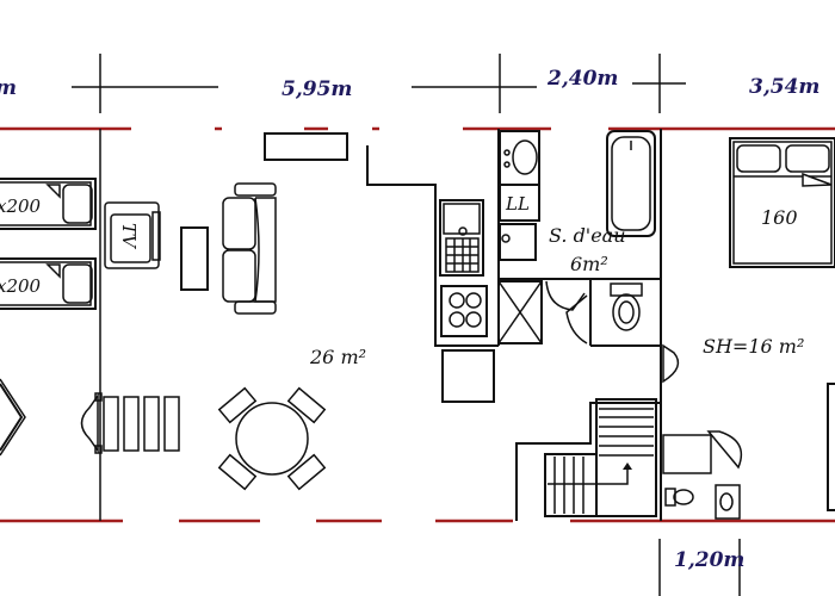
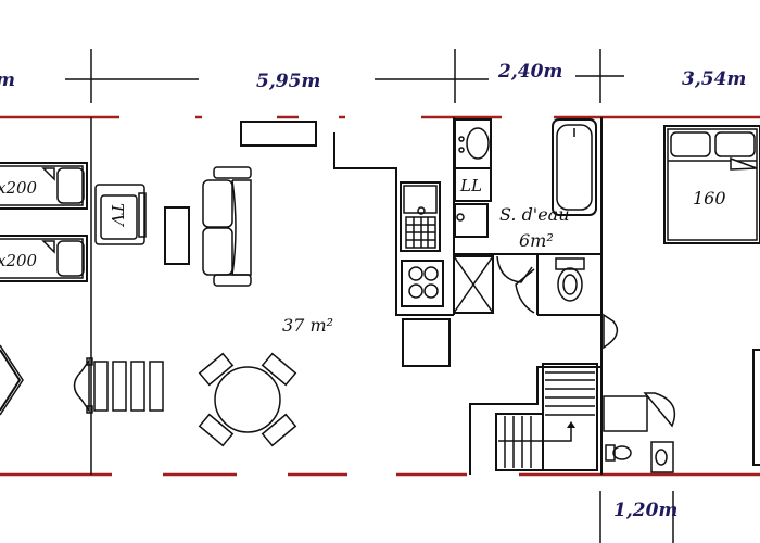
  m
  5,95m
  2,40m
  3,54m
  1,20m
  x200
  x200
- 26 m²
+ 37 m²
  LL
  S. d'eau
  6m²
  160
- SH=16 m²
